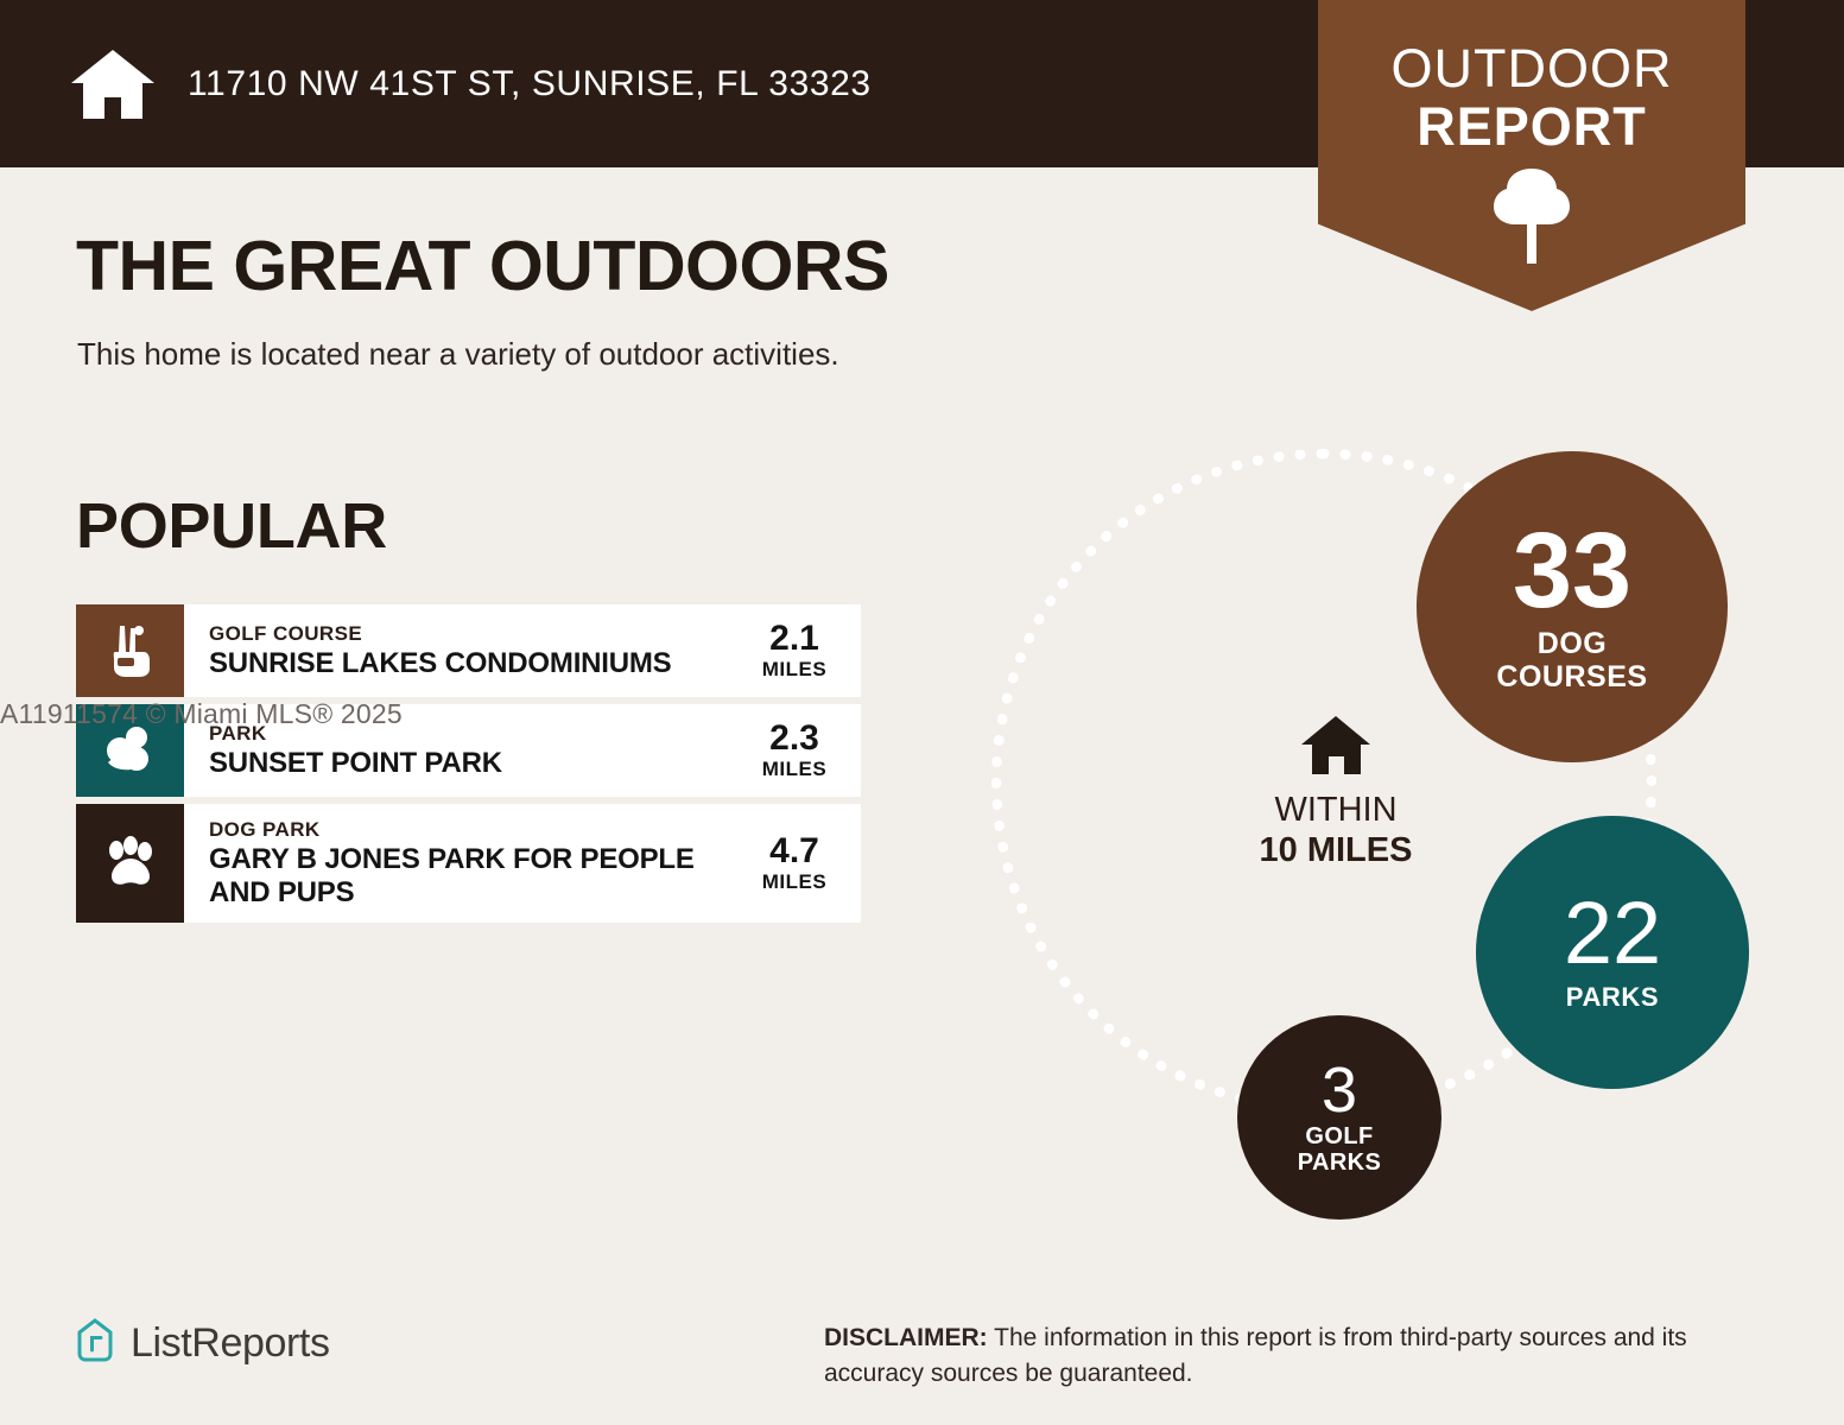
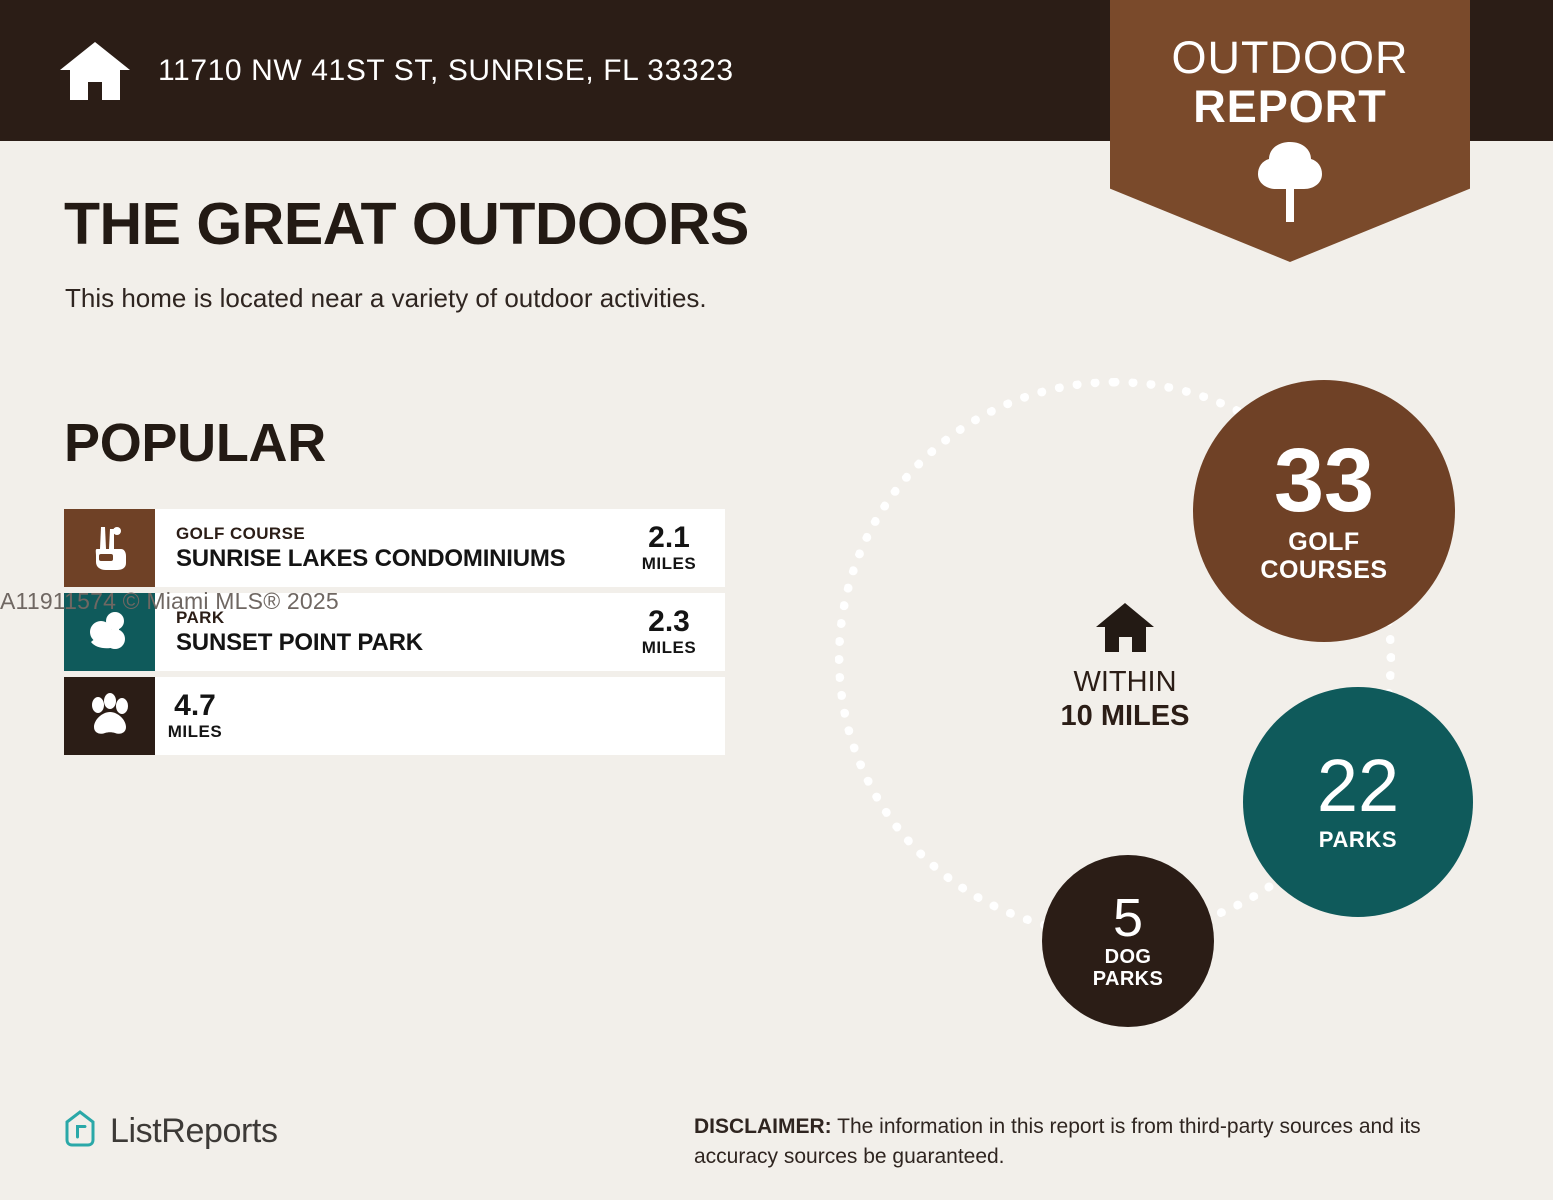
  11710 NW 41ST ST, SUNRISE, FL 33323
  OUTDOOR
  REPORT
  THE GREAT OUTDOORS
  This home is located near a variety of outdoor activities.
  POPULAR
  GOLF COURSE
  SUNRISE LAKES CONDOMINIUMS
  2.1
  MILES
  PARK
  SUNSET POINT PARK
  2.3
  MILES
- DOG PARK
- GARY B JONES PARK FOR PEOPLE AND PUPS
  4.7
  MILES
  A11911574 © Miami MLS® 2025
  WITHIN
  10 MILES
  33
- DOG
+ GOLF
  COURSES
  22
  PARKS
- 3
+ 5
- GOLF
+ DOG
  PARKS
  ListReports
  DISCLAIMER: The information in this report is from third-party sources and its accuracy sources be guaranteed.
